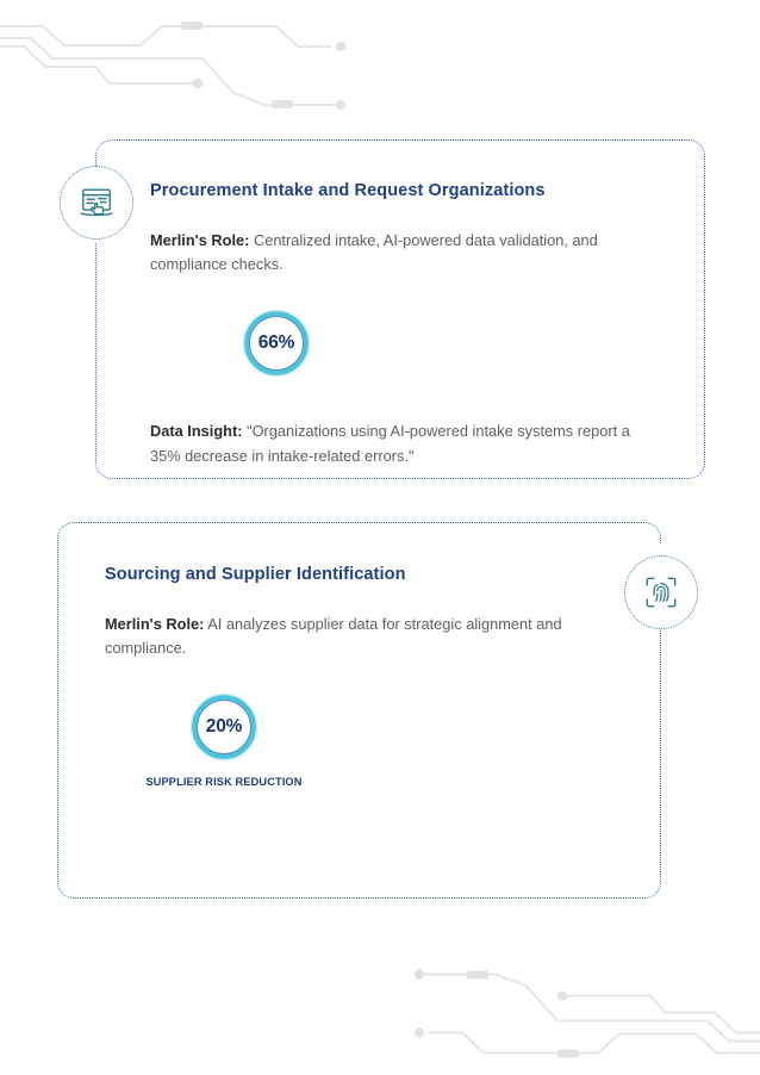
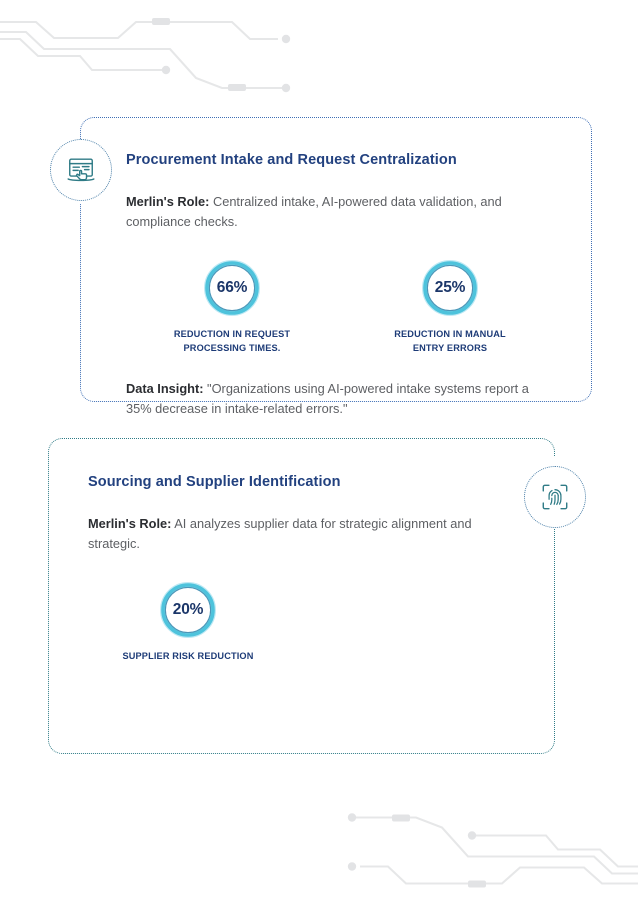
- Procurement Intake and Request Organizations
+ Procurement Intake and Request Centralization
  Merlin's Role: Centralized intake, AI-powered data validation, and compliance checks.
  66%
+ REDUCTION IN REQUEST PROCESSING TIMES.
+ 25%
+ REDUCTION IN MANUAL ENTRY ERRORS
  Data Insight: "Organizations using AI-powered intake systems report a 35% decrease in intake-related errors."
  Sourcing and Supplier Identification
- Merlin's Role: AI analyzes supplier data for strategic alignment and compliance.
+ Merlin's Role: AI analyzes supplier data for strategic alignment and strategic.
  20%
  SUPPLIER RISK REDUCTION
